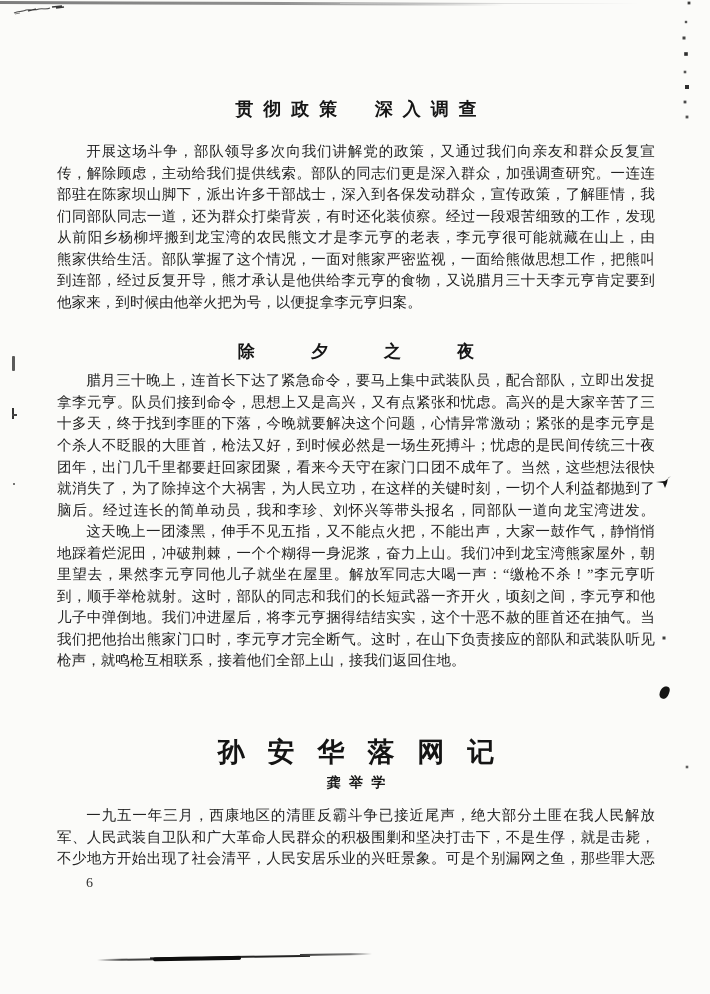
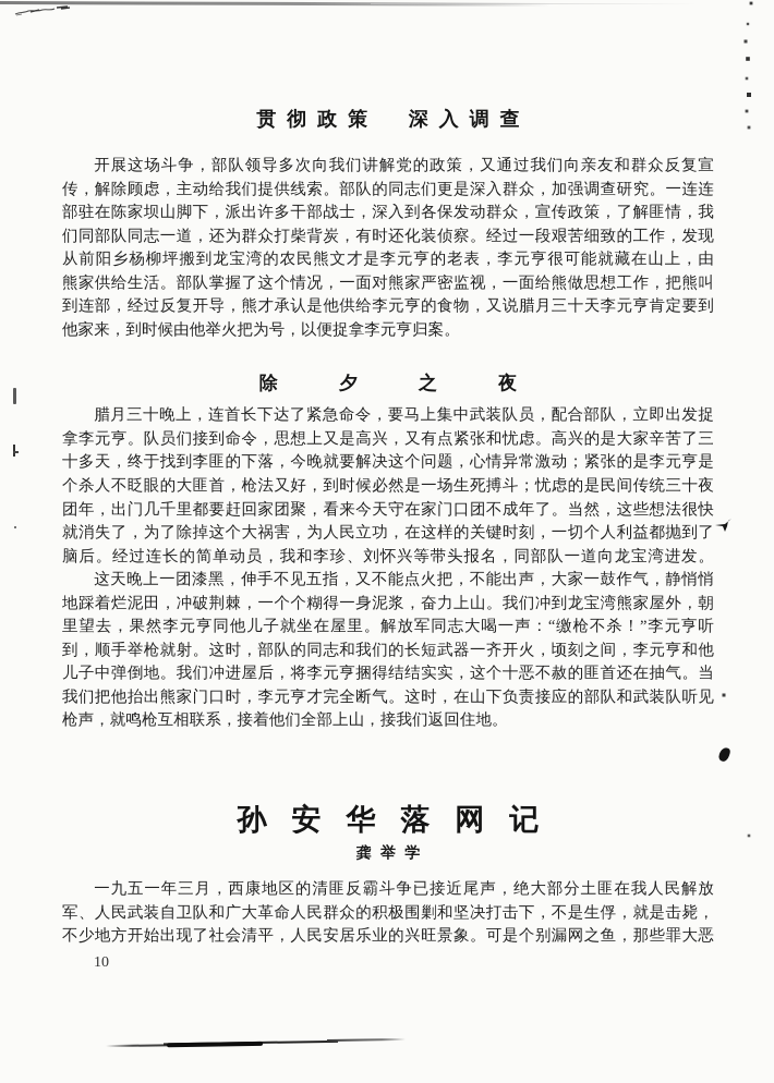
  贯彻政策 深入调查
  开展这场斗争，部队领导多次向我们讲解党的政策，又通过我们向亲友和群众反复宣
  传，解除顾虑，主动给我们提供线索。部队的同志们更是深入群众，加强调查研究。一连连
  部驻在陈家坝山脚下，派出许多干部战士，深入到各保发动群众，宣传政策，了解匪情，我
  们同部队同志一道，还为群众打柴背炭，有时还化装侦察。经过一段艰苦细致的工作，发现
  从前阳乡杨柳坪搬到龙宝湾的农民熊文才是李元亨的老表，李元亨很可能就藏在山上，由
  熊家供给生活。部队掌握了这个情况，一面对熊家严密监视，一面给熊做思想工作，把熊叫
  到连部，经过反复开导，熊才承认是他供给李元亨的食物，又说腊月三十天李元亨肯定要到
  他家来，到时候由他举火把为号，以便捉拿李元亨归案。
  除夕之夜
  腊月三十晚上，连首长下达了紧急命令，要马上集中武装队员，配合部队，立即出发捉
  拿李元亨。队员们接到命令，思想上又是高兴，又有点紧张和忧虑。高兴的是大家辛苦了三
  十多天，终于找到李匪的下落，今晚就要解决这个问题，心情异常激动；紧张的是李元亨是
  个杀人不眨眼的大匪首，枪法又好，到时候必然是一场生死搏斗；忧虑的是民间传统三十夜
  团年，出门几千里都要赶回家团聚，看来今天守在家门口团不成年了。当然，这些想法很快
  就消失了，为了除掉这个大祸害，为人民立功，在这样的关键时刻，一切个人利益都抛到了
  脑后。经过连长的简单动员，我和李珍、刘怀兴等带头报名，同部队一道向龙宝湾进发。
  这天晚上一团漆黑，伸手不见五指，又不能点火把，不能出声，大家一鼓作气，静悄悄
  地踩着烂泥田，冲破荆棘，一个个糊得一身泥浆，奋力上山。我们冲到龙宝湾熊家屋外，朝
  里望去，果然李元亨同他儿子就坐在屋里。解放军同志大喝一声：“缴枪不杀！”李元亨听
  到，顺手举枪就射。这时，部队的同志和我们的长短武器一齐开火，顷刻之间，李元亨和他
  儿子中弹倒地。我们冲进屋后，将李元亨捆得结结实实，这个十恶不赦的匪首还在抽气。当
  我们把他抬出熊家门口时，李元亨才完全断气。这时，在山下负责接应的部队和武装队听见
  枪声，就鸣枪互相联系，接着他们全部上山，接我们返回住地。
  孙安华落网记
  龚举学
  一九五一年三月，西康地区的清匪反霸斗争已接近尾声，绝大部分土匪在我人民解放
  军、人民武装自卫队和广大革命人民群众的积极围剿和坚决打击下，不是生俘，就是击毙，
  不少地方开始出现了社会清平，人民安居乐业的兴旺景象。可是个别漏网之鱼，那些罪大恶
- 6
+ 10
